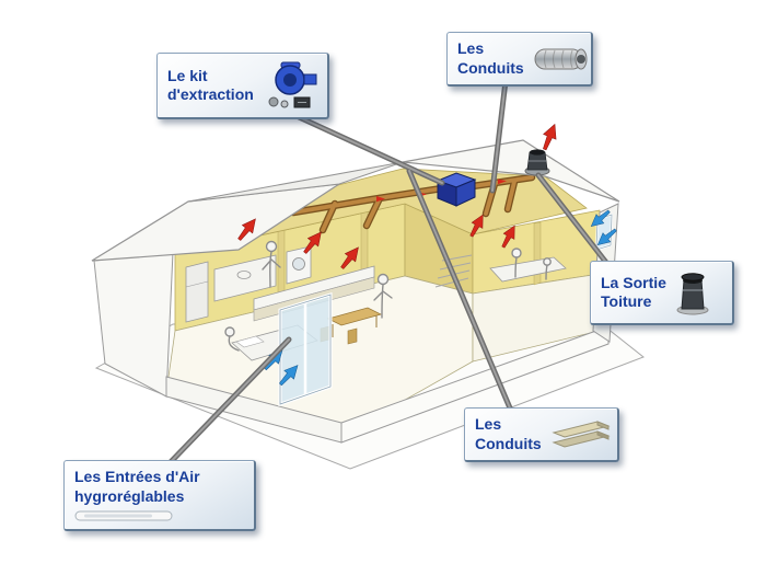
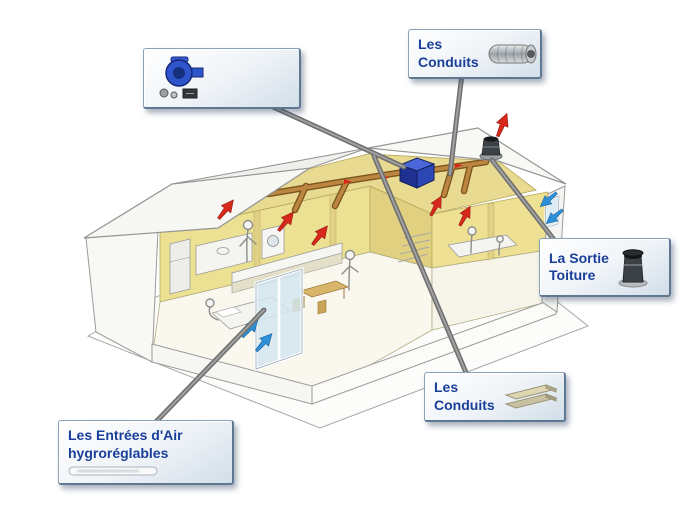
- Le kit
- d'extraction
  Les
  Conduits
  La Sortie
  Toiture
  Les
  Conduits
  Les Entrées d'Air
  hygroréglables
